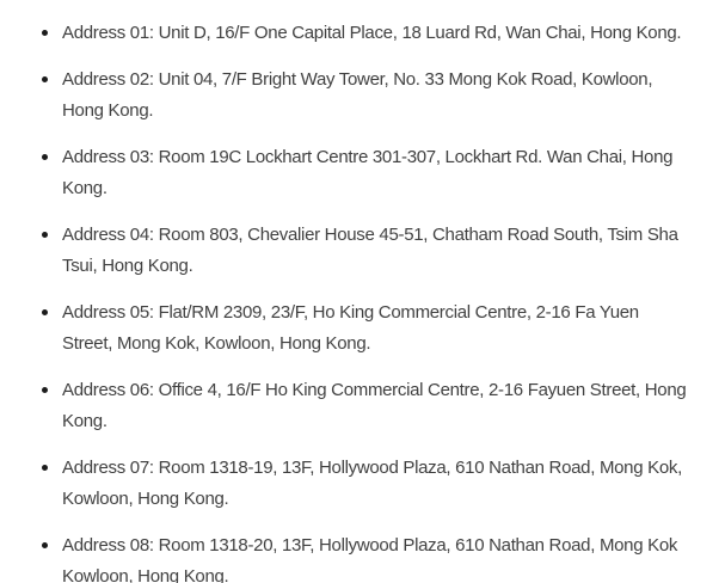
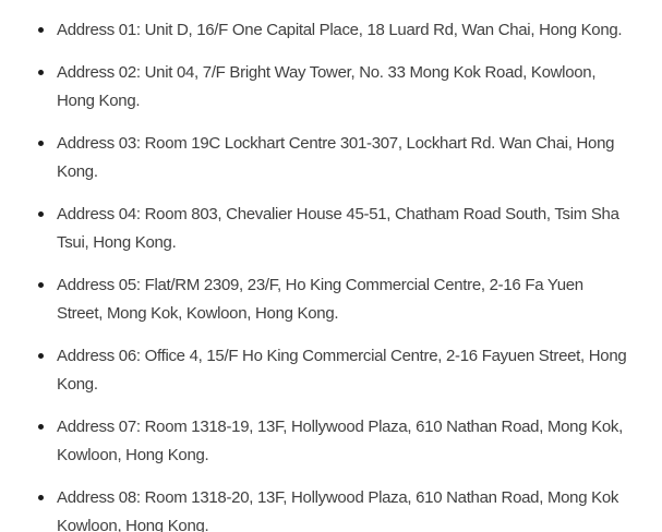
  Address 01: Unit D, 16/F One Capital Place, 18 Luard Rd, Wan Chai, Hong Kong.
  Address 02: Unit 04, 7/F Bright Way Tower, No. 33 Mong Kok Road, Kowloon, Hong Kong.
  Address 03: Room 19C Lockhart Centre 301-307, Lockhart Rd. Wan Chai, Hong Kong.
  Address 04: Room 803, Chevalier House 45-51, Chatham Road South, Tsim Sha Tsui, Hong Kong.
  Address 05: Flat/RM 2309, 23/F, Ho King Commercial Centre, 2-16 Fa Yuen Street, Mong Kok, Kowloon, Hong Kong.
- Address 06: Office 4, 16/F Ho King Commercial Centre, 2-16 Fayuen Street, Hong Kong.
+ Address 06: Office 4, 15/F Ho King Commercial Centre, 2-16 Fayuen Street, Hong Kong.
  Address 07: Room 1318-19, 13F, Hollywood Plaza, 610 Nathan Road, Mong Kok, Kowloon, Hong Kong.
  Address 08: Room 1318-20, 13F, Hollywood Plaza, 610 Nathan Road, Mong Kok Kowloon, Hong Kong.
